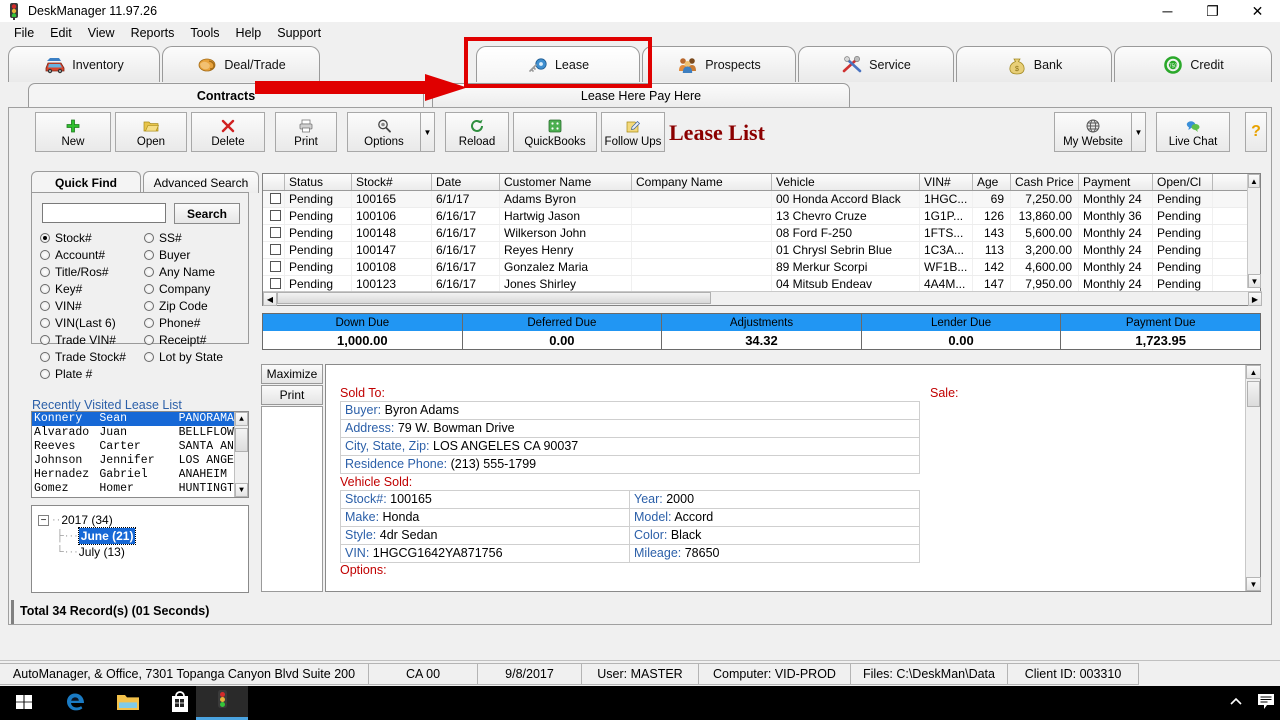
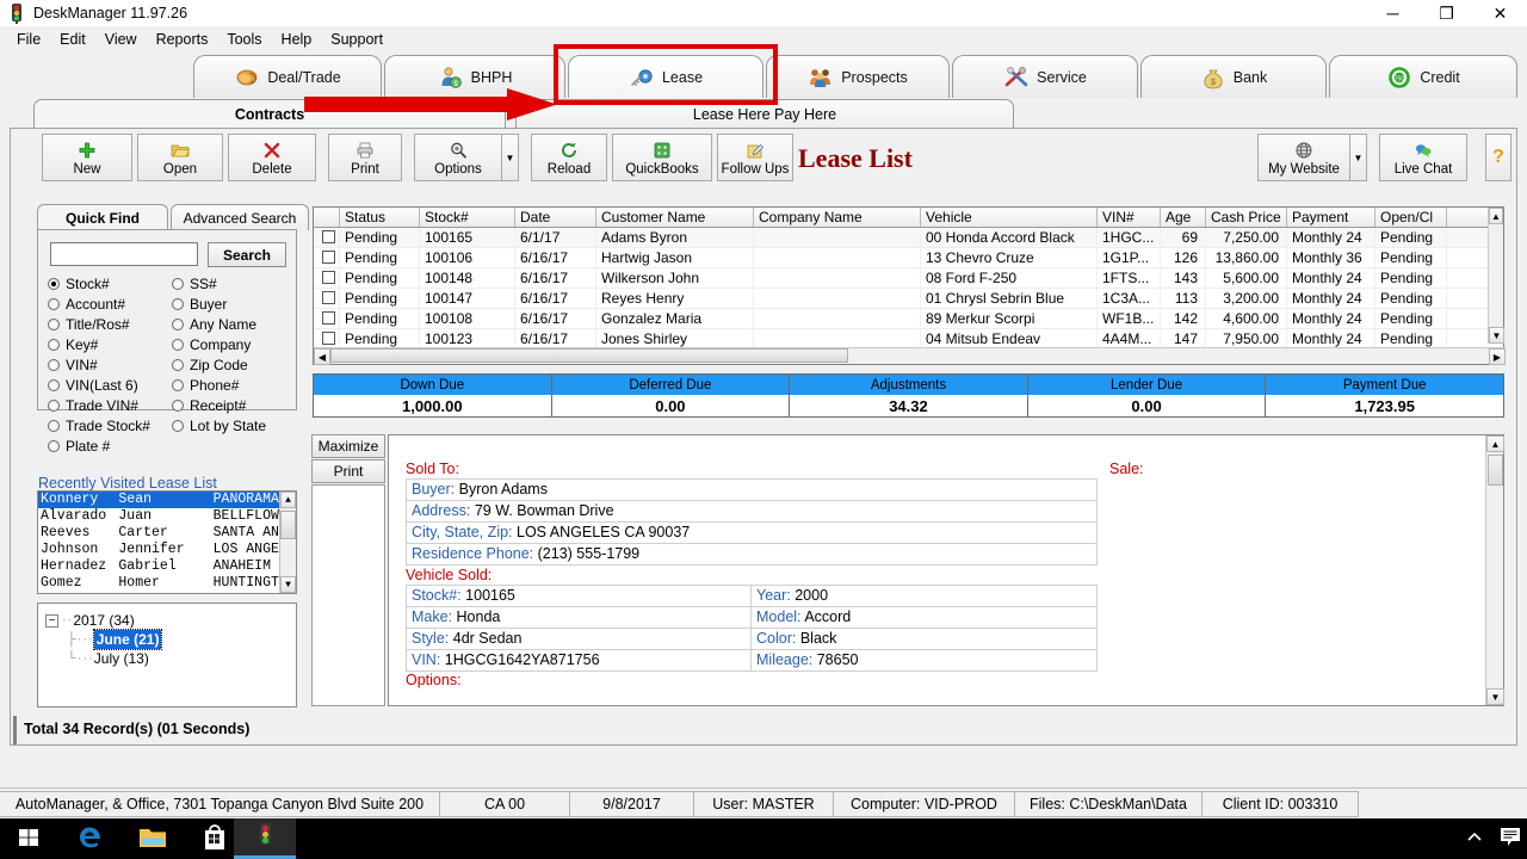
  DeskManager 11.97.26
  ─
  ❐
  ✕
  File
  Edit
  View
  Reports
  Tools
  Help
  Support
- Inventory
  Deal/Trade
+ BHPH
  Lease
  Prospects
  Service
  Bank
  Credit
  Contracts
  Lease Here Pay Here
  New
  Open
  Delete
  Print
  Options
  ▼
  Reload
  QuickBooks
  Follow Ups
  Lease List
  My Website
  ▼
  Live Chat
  ?
  Quick Find
  Advanced Search
  Search
  Stock#
  SS#
  Account#
  Buyer
  Title/Ros#
  Any Name
  Key#
  Company
  VIN#
  Zip Code
  VIN(Last 6)
  Phone#
  Trade VIN#
  Receipt#
  Trade Stock#
  Lot by State
  Plate #
  Recently Visited Lease List
  Konnery
  Sean
  PANORAMA
  Alvarado
  Juan
  BELLFLOW
  Reeves
  Carter
  SANTA AN
  Johnson
  Jennifer
  LOS ANGE
  Hernadez
  Gabriel
  ANAHEIM
  Gomez
  Homer
  HUNTINGT
  ▲
  ▼
  −
  ··
  2017 (34)
  ├···
  June (21)
  └···
  July (13)
  Status
  Stock#
  Date
  Customer Name
  Company Name
  Vehicle
  VIN#
  Age
  Cash Price
  Payment
  Open/Cl
  Pending
  100165
  6/1/17
  Adams Byron
  00 Honda Accord Black
  1HGC...
  69
  7,250.00
  Monthly 24
  Pending
  Pending
  100106
  6/16/17
  Hartwig Jason
  13 Chevro Cruze
  1G1P...
  126
  13,860.00
  Monthly 36
  Pending
  Pending
  100148
  6/16/17
  Wilkerson John
  08 Ford F-250
  1FTS...
  143
  5,600.00
  Monthly 24
  Pending
  Pending
  100147
  6/16/17
  Reyes Henry
  01 Chrysl Sebrin Blue
  1C3A...
  113
  3,200.00
  Monthly 24
  Pending
  Pending
  100108
  6/16/17
  Gonzalez Maria
  89 Merkur Scorpi
  WF1B...
  142
  4,600.00
  Monthly 24
  Pending
  Pending
  100123
  6/16/17
  Jones Shirley
  04 Mitsub Endeav
  4A4M...
  147
  7,950.00
  Monthly 24
  Pending
  ▲
  ▼
  ◀
  ▶
  Down Due
  1,000.00
  Deferred Due
  0.00
  Adjustments
  34.32
  Lender Due
  0.00
  Payment Due
  1,723.95
  Maximize
  Print
  Sold To:
  Buyer: Byron Adams
  Address: 79 W. Bowman Drive
  City, State, Zip: LOS ANGELES CA 90037
  Residence Phone: (213) 555-1799
  Sale:
  Vehicle Sold:
  Stock#: 100165
  Year: 2000
  Make: Honda
  Model: Accord
  Style: 4dr Sedan
  Color: Black
  VIN: 1HGCG1642YA871756
  Mileage: 78650
  Options:
  ▲
  ▼
  Total 34 Record(s) (01 Seconds)
  AutoManager, & Office, 7301 Topanga Canyon Blvd Suite 200
  CA 00
  9/8/2017
  User: MASTER
  Computer: VID-PROD
  Files: C:\DeskMan\Data
  Client ID: 003310
